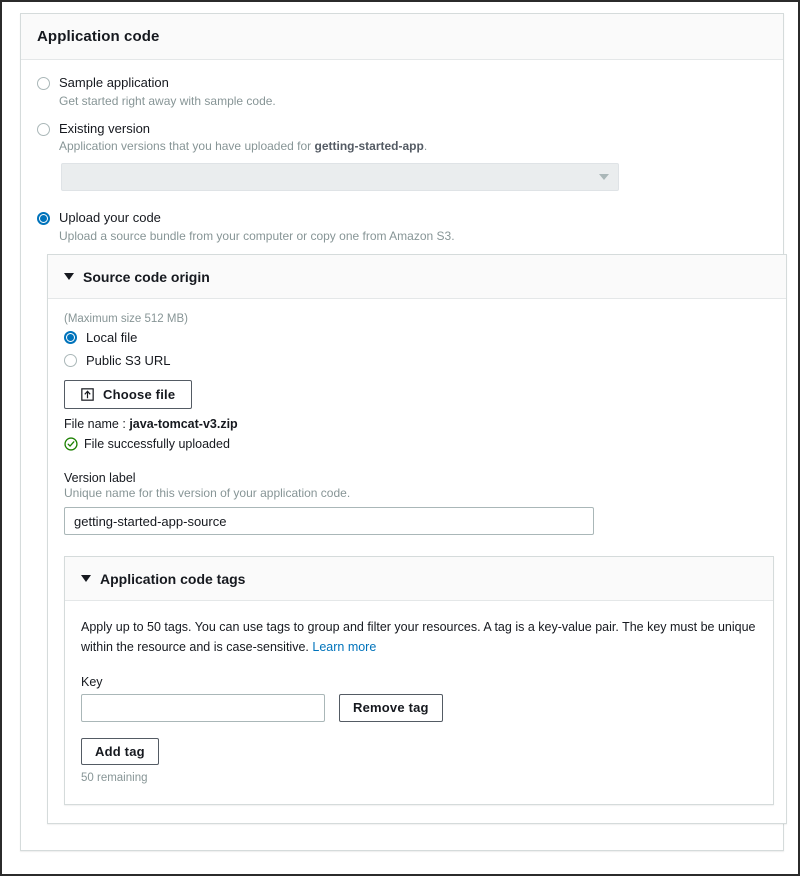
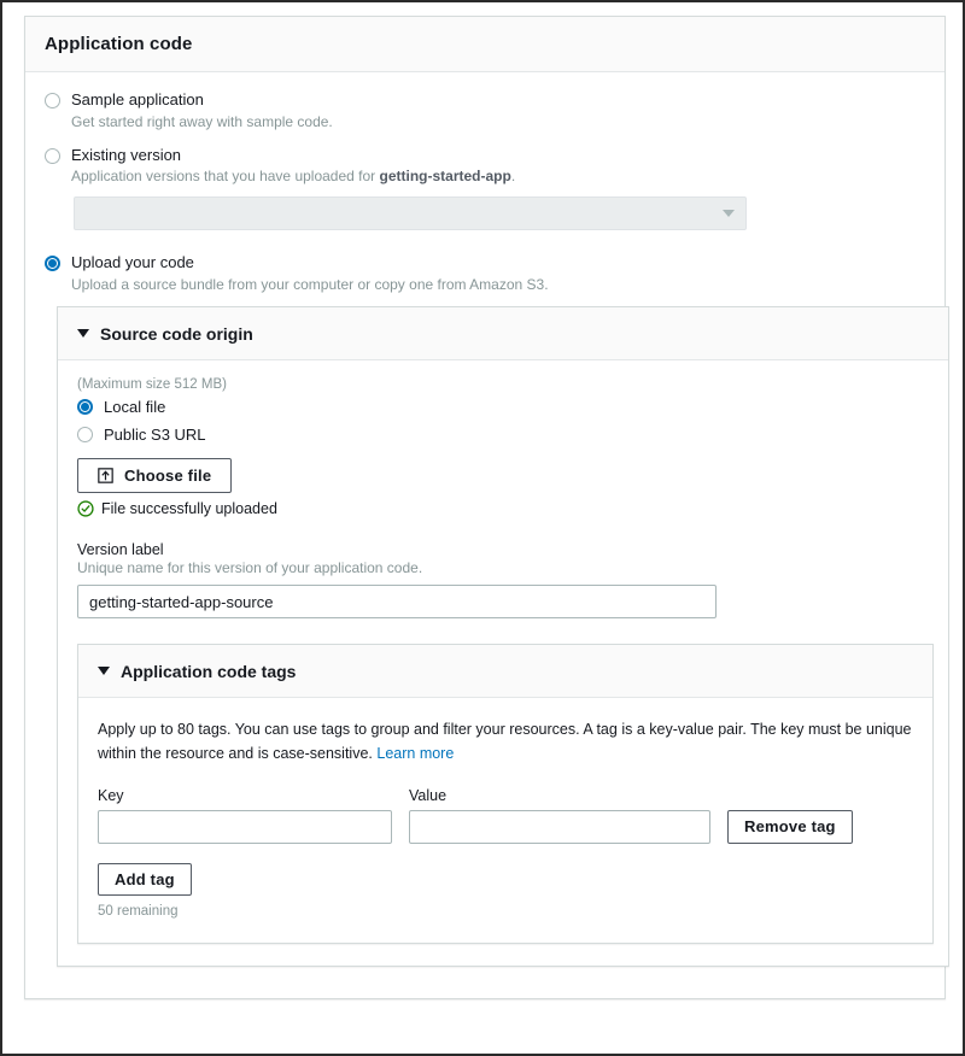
  Application code
  Sample application
  Get started right away with sample code.
  Existing version
  Application versions that you have uploaded for getting-started-app.
  Upload your code
  Upload a source bundle from your computer or copy one from Amazon S3.
  Source code origin
  (Maximum size 512 MB)
  Local file
  Public S3 URL
  Choose file
- File name : java-tomcat-v3.zip
  File successfully uploaded
  Version label
  Unique name for this version of your application code.
  getting-started-app-source
  Application code tags
- Apply up to 50 tags. You can use tags to group and filter your resources. A tag is a key-value pair. The key must be unique within the resource and is case-sensitive. Learn more
+ Apply up to 80 tags. You can use tags to group and filter your resources. A tag is a key-value pair. The key must be unique within the resource and is case-sensitive. Learn more
  Key
+ Value
  Remove tag
  Add tag
  50 remaining
